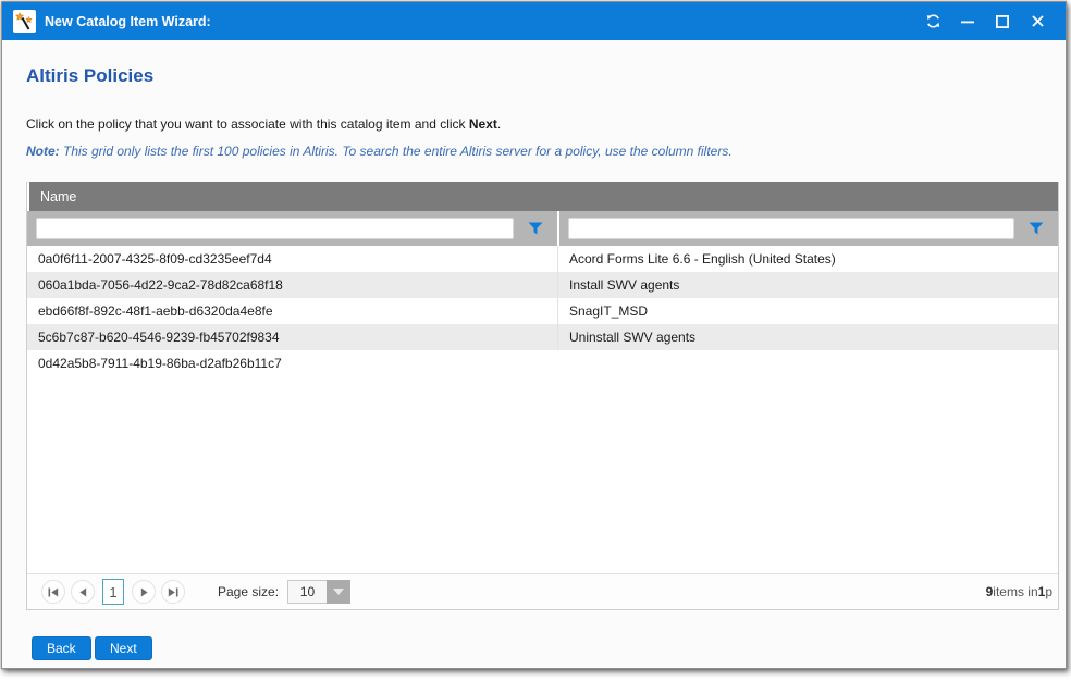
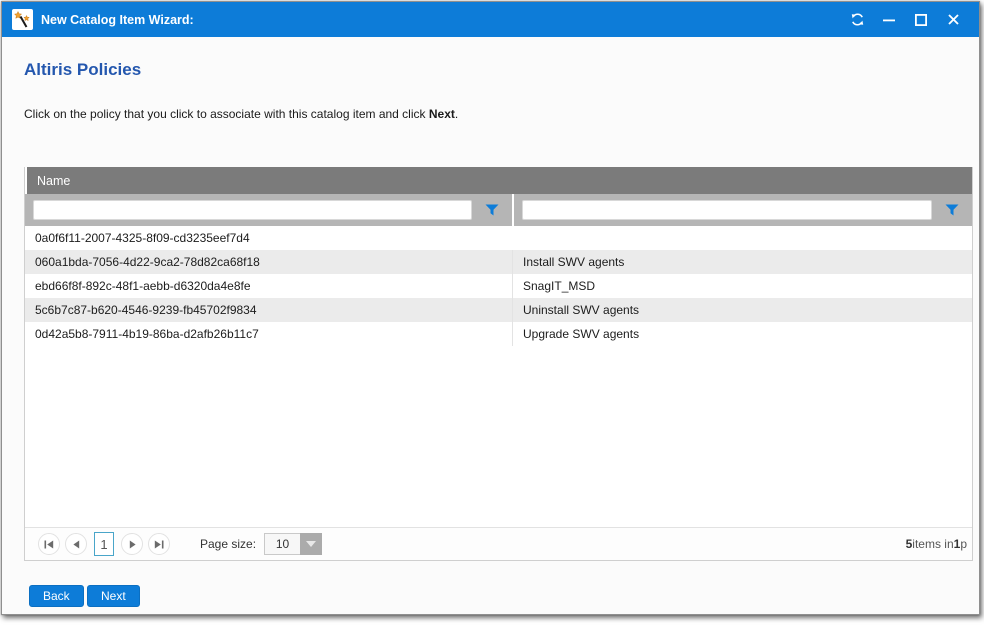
  New Catalog Item Wizard:
  Altiris Policies
- Click on the policy that you want to associate with this catalog item and click Next.
+ Click on the policy that you click to associate with this catalog item and click Next.
- Note: This grid only lists the first 100 policies in Altiris. To search the entire Altiris server for a policy, use the column filters.
  Name
  0a0f6f11-2007-4325-8f09-cd3235eef7d4
- Acord Forms Lite 6.6 - English (United States)
  060a1bda-7056-4d22-9ca2-78d82ca68f18
  Install SWV agents
  ebd66f8f-892c-48f1-aebb-d6320da4e8fe
  SnagIT_MSD
  5c6b7c87-b620-4546-9239-fb45702f9834
  Uninstall SWV agents
  0d42a5b8-7911-4b19-86ba-d2afb26b11c7
+ Upgrade SWV agents
  1
  Page size:
  10
- 9
+ 5
  items in
  1
  p
  Back
  Next
